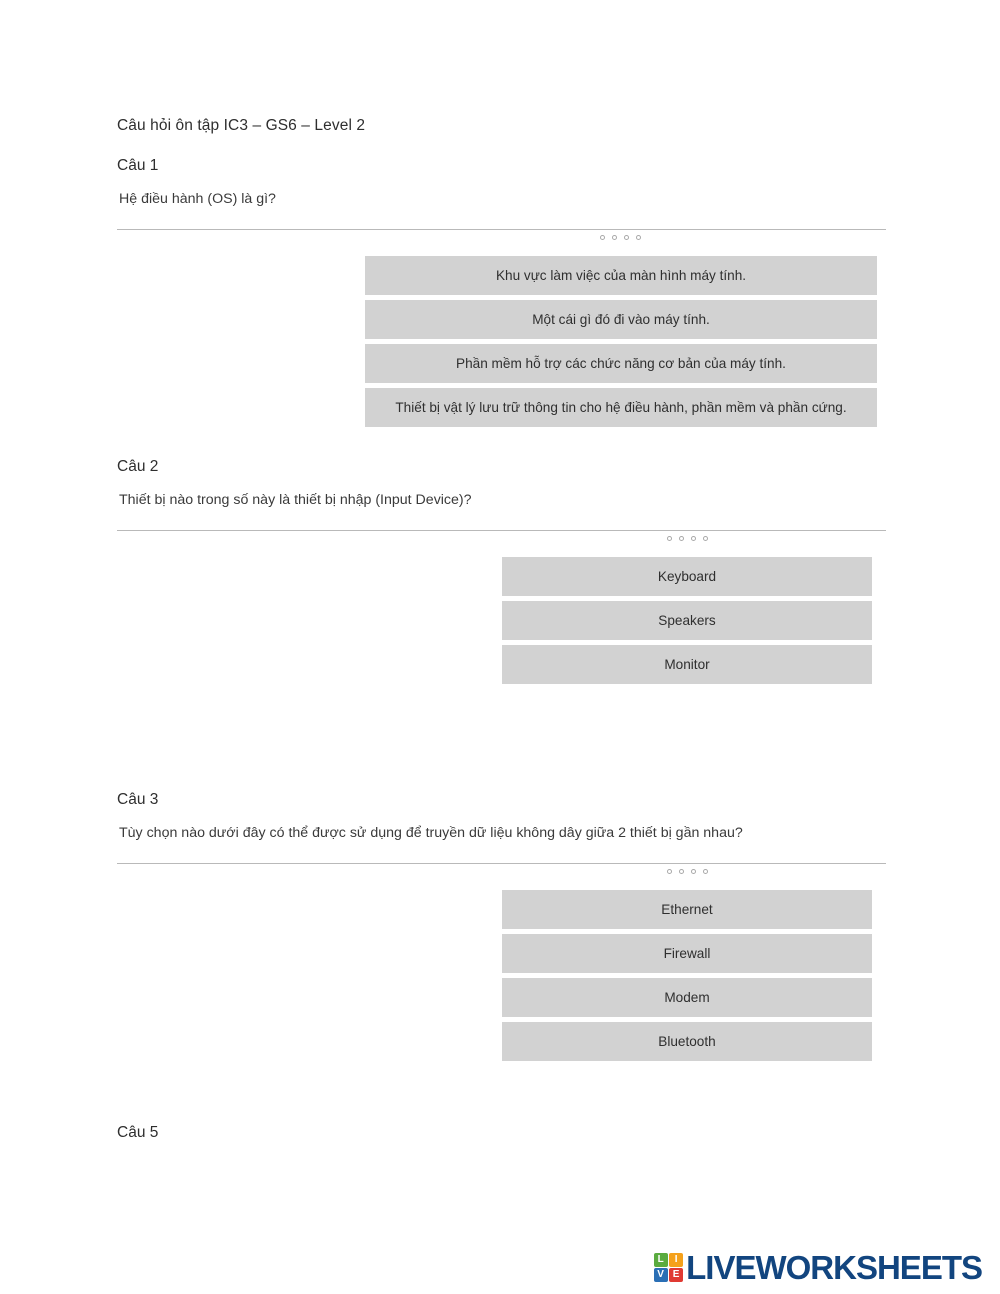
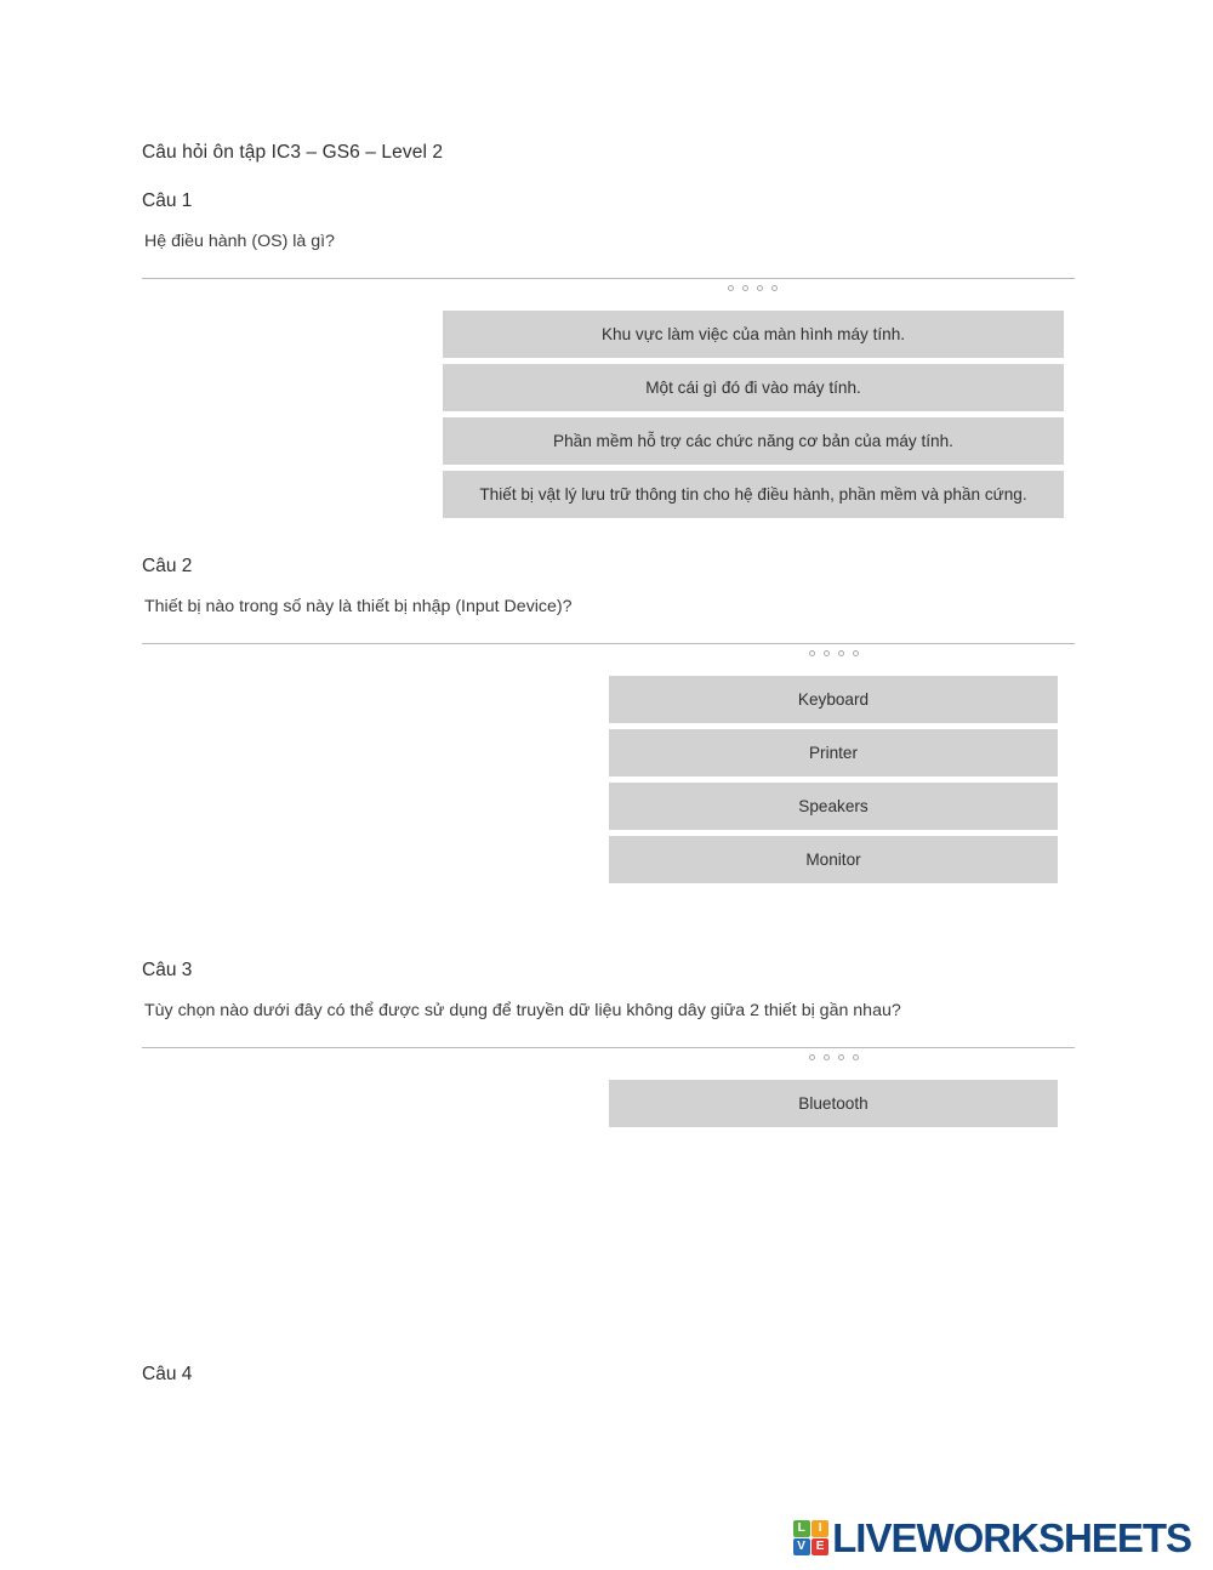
  Câu hỏi ôn tập IC3 – GS6 – Level 2
  Câu 1
  Hệ điều hành (OS) là gì?
  Khu vực làm việc của màn hình máy tính.
  Một cái gì đó đi vào máy tính.
  Phần mềm hỗ trợ các chức năng cơ bản của máy tính.
  Thiết bị vật lý lưu trữ thông tin cho hệ điều hành, phần mềm và phần cứng.
  Câu 2
  Thiết bị nào trong số này là thiết bị nhập (Input Device)?
  Keyboard
+ Printer
  Speakers
  Monitor
  Câu 3
  Tùy chọn nào dưới đây có thể được sử dụng để truyền dữ liệu không dây giữa 2 thiết bị gần nhau?
- Ethernet
- Firewall
- Modem
  Bluetooth
- Câu 5
+ Câu 4
  L
  I
  V
  E
  LIVEWORKSHEETS
